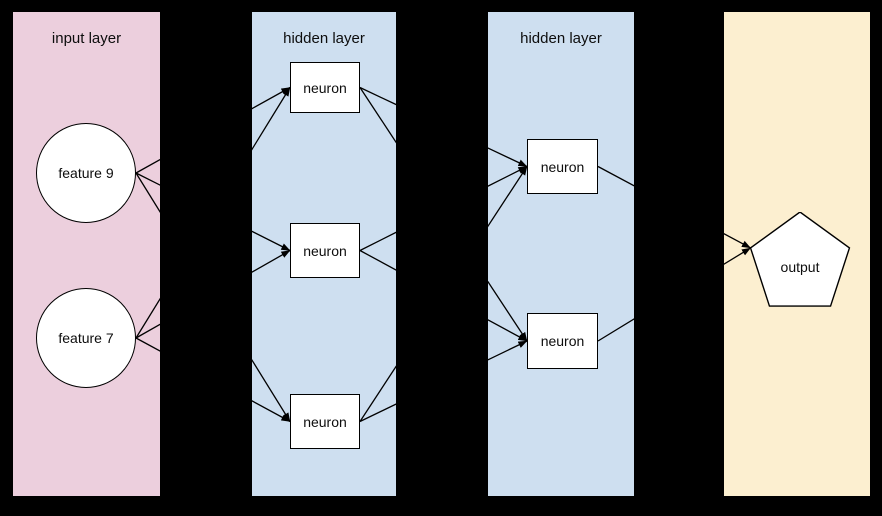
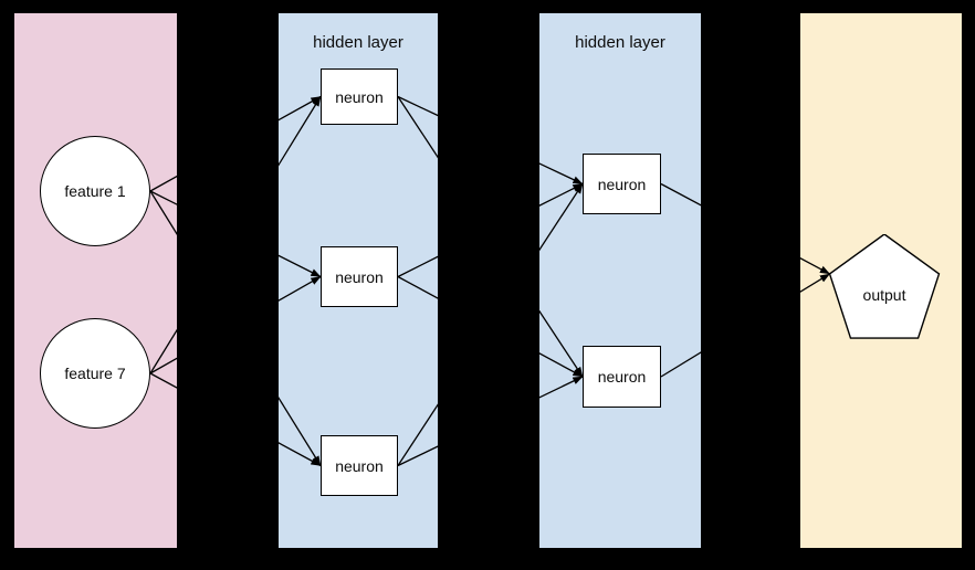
- input layer
  hidden layer
  hidden layer
- feature 9
+ feature 1
  feature 7
  neuron
  neuron
  neuron
  neuron
  neuron
  output
